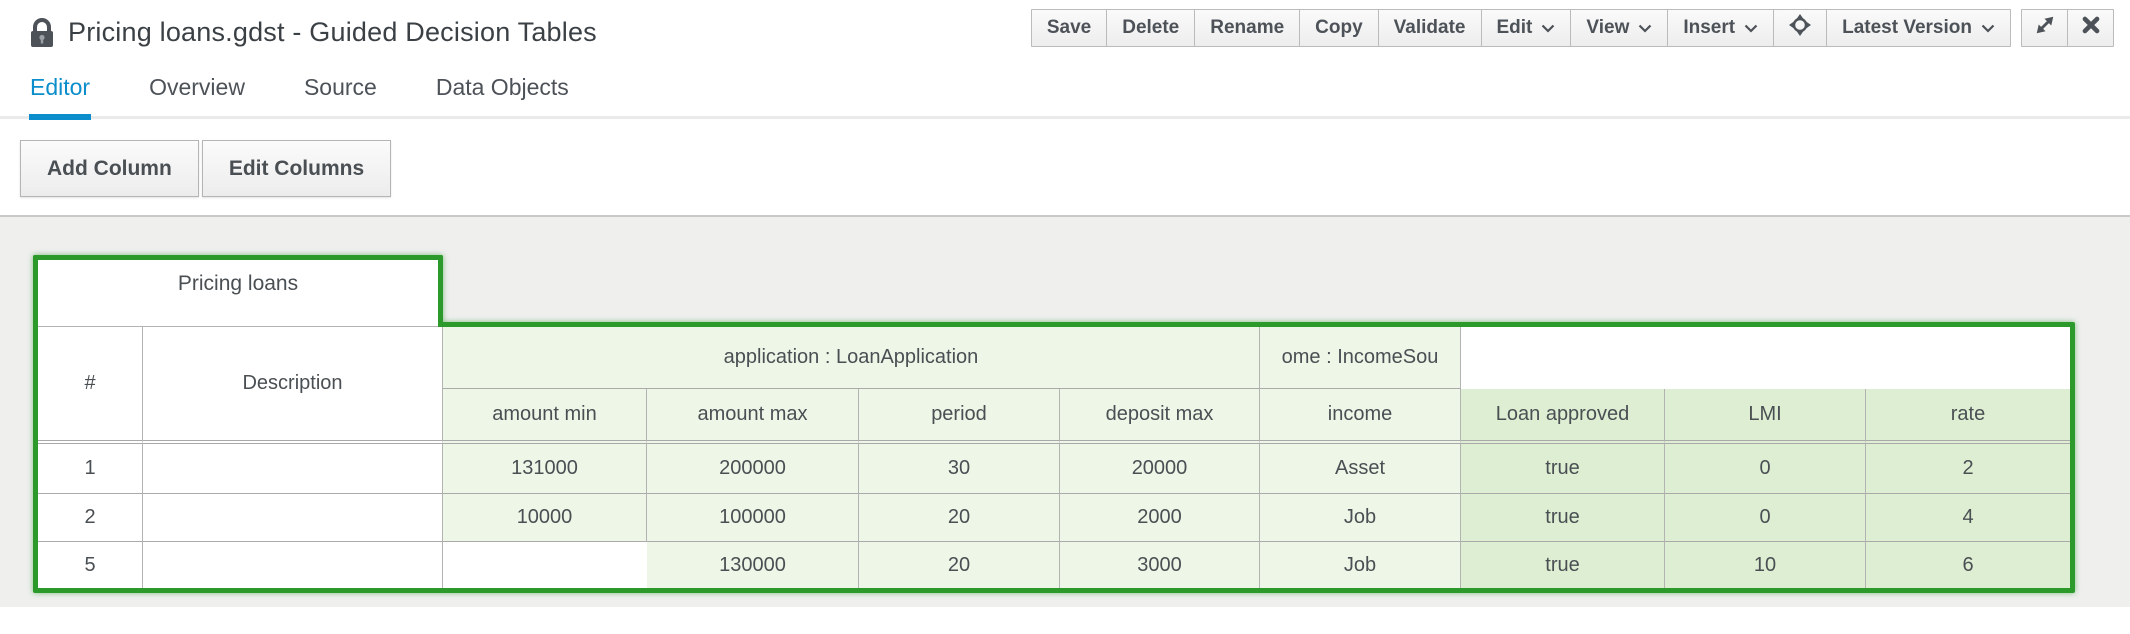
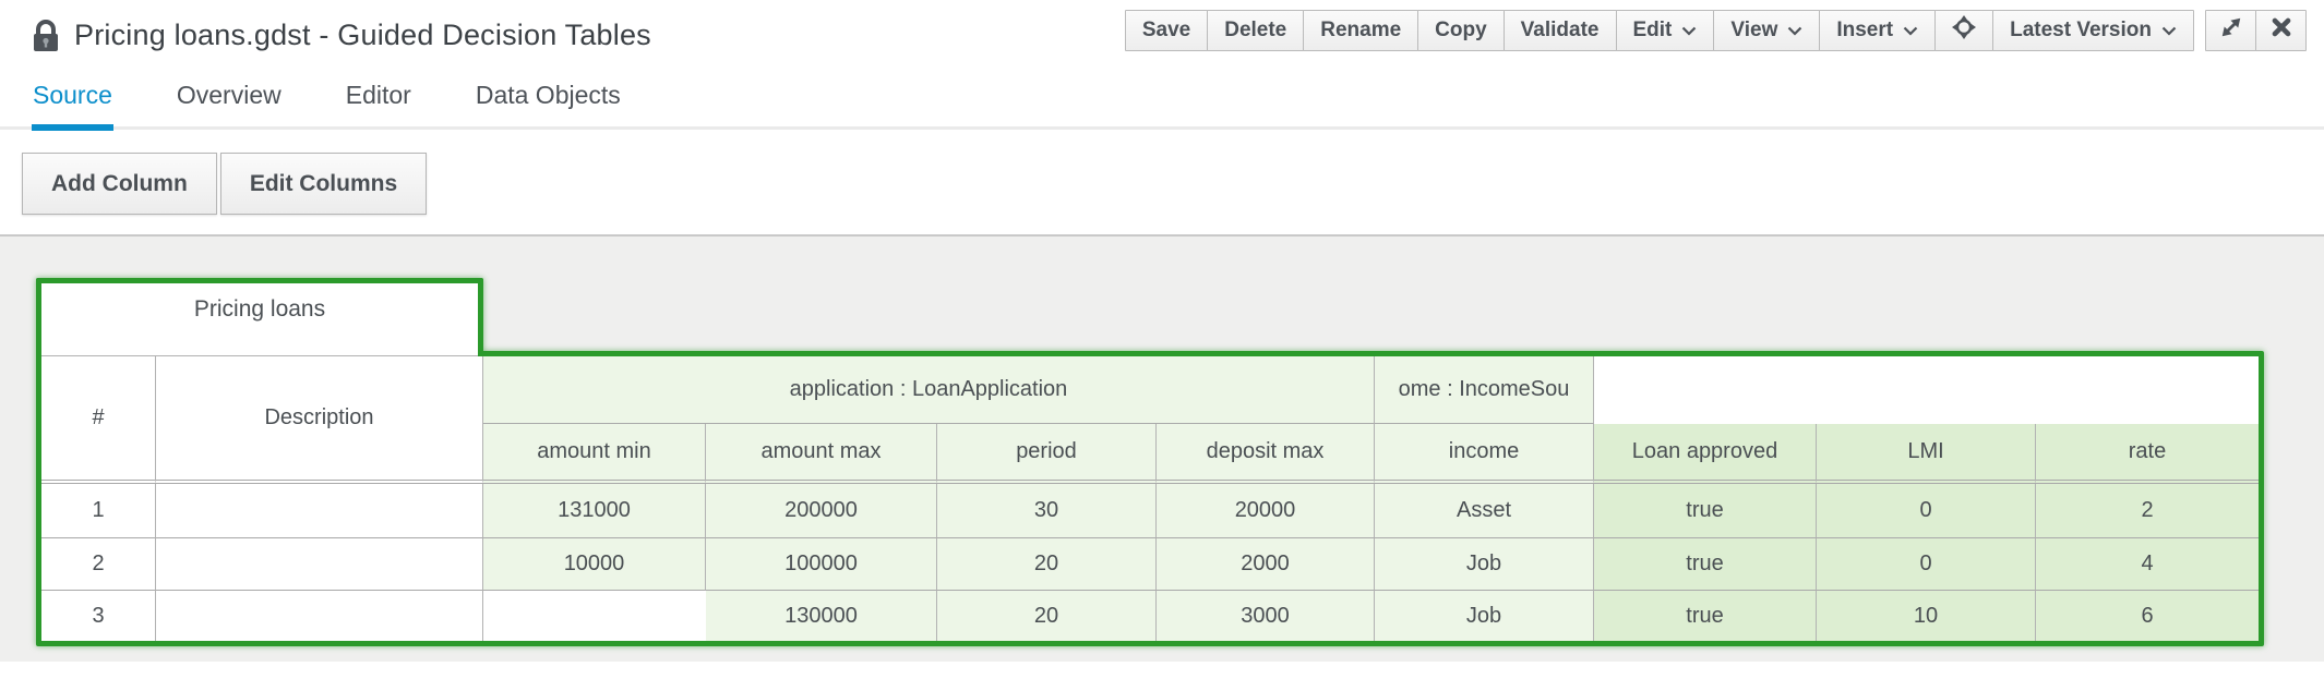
  Pricing loans.gdst - Guided Decision Tables
  Save
  Delete
  Rename
  Copy
  Validate
  Edit
  View
  Insert
  Latest Version
- Editor
+ Source
  Overview
- Source
+ Editor
  Data Objects
  Add Column Edit Columns
  Pricing loans
  #
  Description
  application : LoanApplication
  ome : IncomeSou
  amount min
  amount max
  period
  deposit max
  income
  Loan approved
  LMI
  rate
  1
  131000
  200000
  30
  20000
  Asset
  true
  0
  2
  2
  10000
  100000
  20
  2000
  Job
  true
  0
  4
- 5
+ 3
  130000
  20
  3000
  Job
  true
  10
  6
